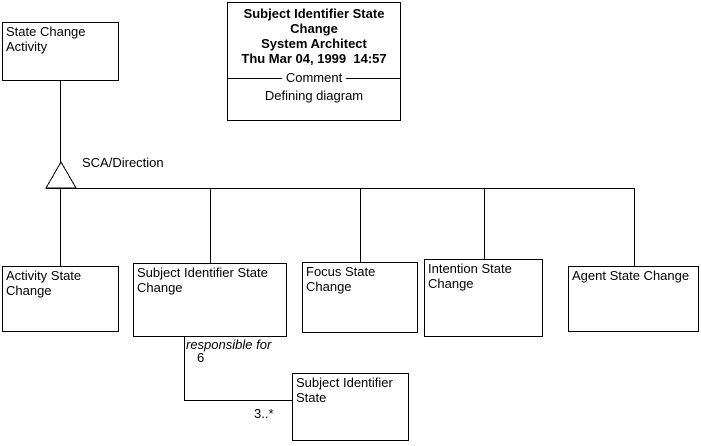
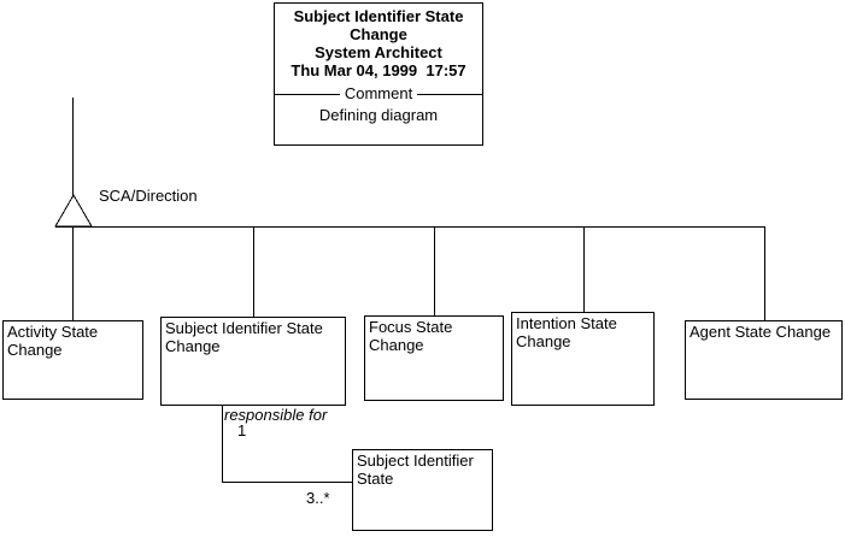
- State Change
- Activity
  Subject Identifier State
  Change
  System Architect
- Thu Mar 04, 1999 14:57
+ Thu Mar 04, 1999 17:57
  Comment
  Defining diagram
  SCA/Direction
  Activity State
  Change
  Subject Identifier State
  Change
  Focus State
  Change
  Intention State
  Change
  Agent State Change
  responsible for
- 6
+ 1
  3..*
  Subject Identifier
  State
